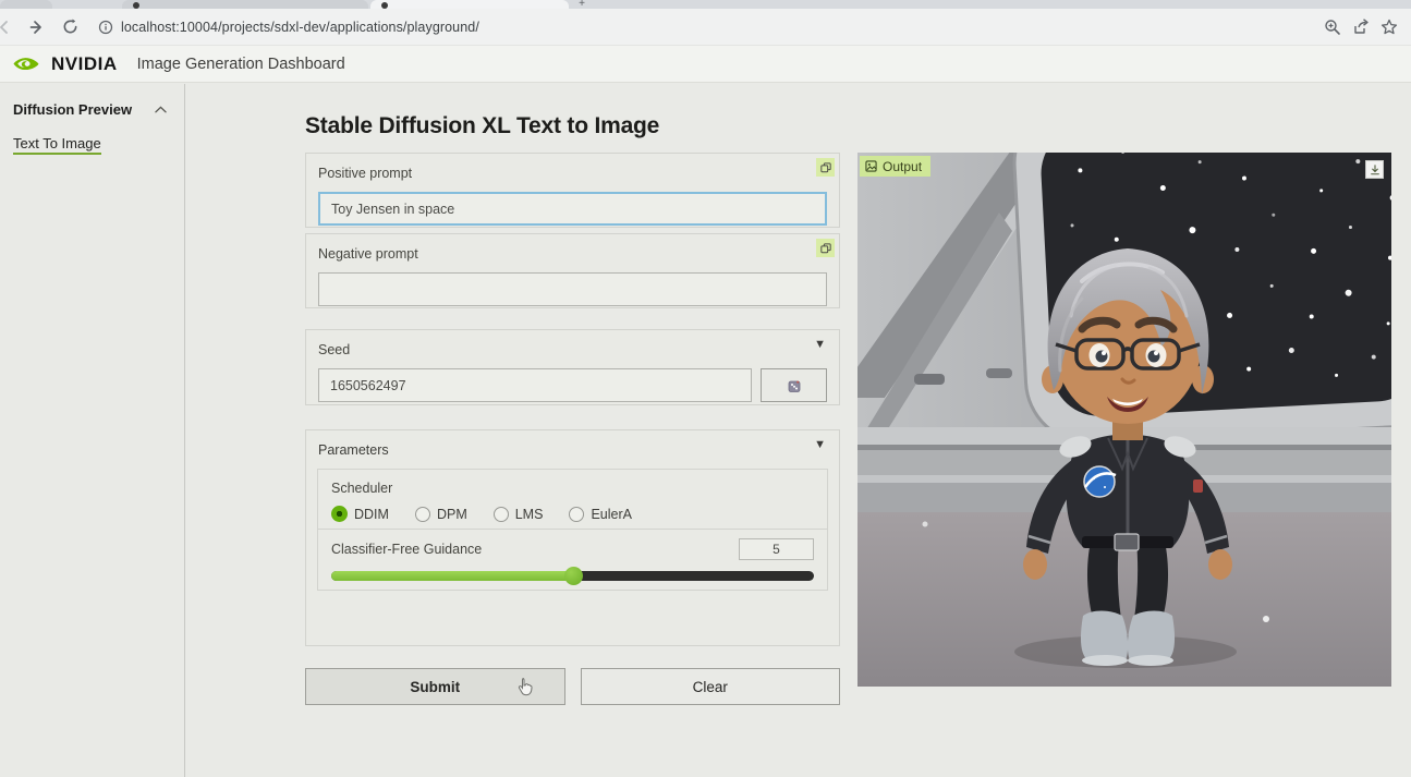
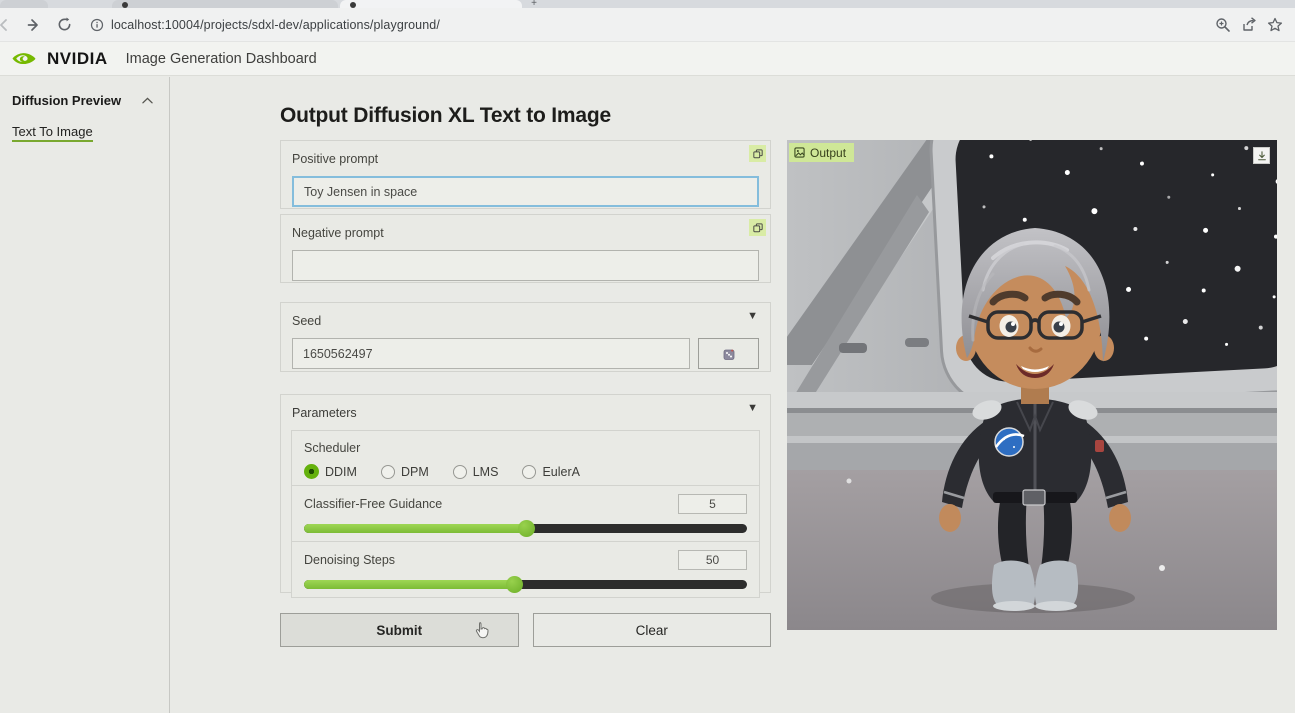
  +
  localhost:10004/projects/sdxl-dev/applications/playground/
  NVIDIA
  Image Generation Dashboard
  Diffusion Preview
  Text To Image
- Stable Diffusion XL Text to Image
+ Output Diffusion XL Text to Image
  Positive prompt
  Toy Jensen in space
  Negative prompt
  ▼
  Seed
  1650562497
  ▼
  Parameters
  Scheduler
  DDIM
  DPM
  LMS
  EulerA
  Classifier-Free Guidance
  5
+ Denoising Steps
+ 50
  Submit
  Clear
  Output
